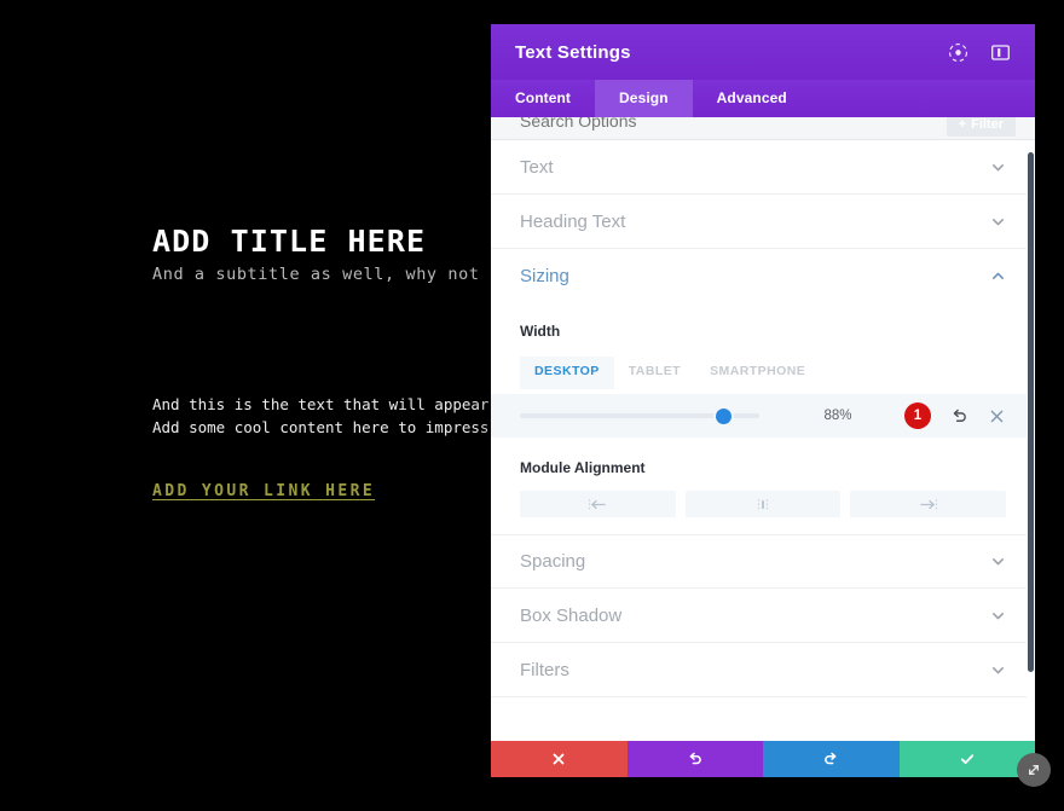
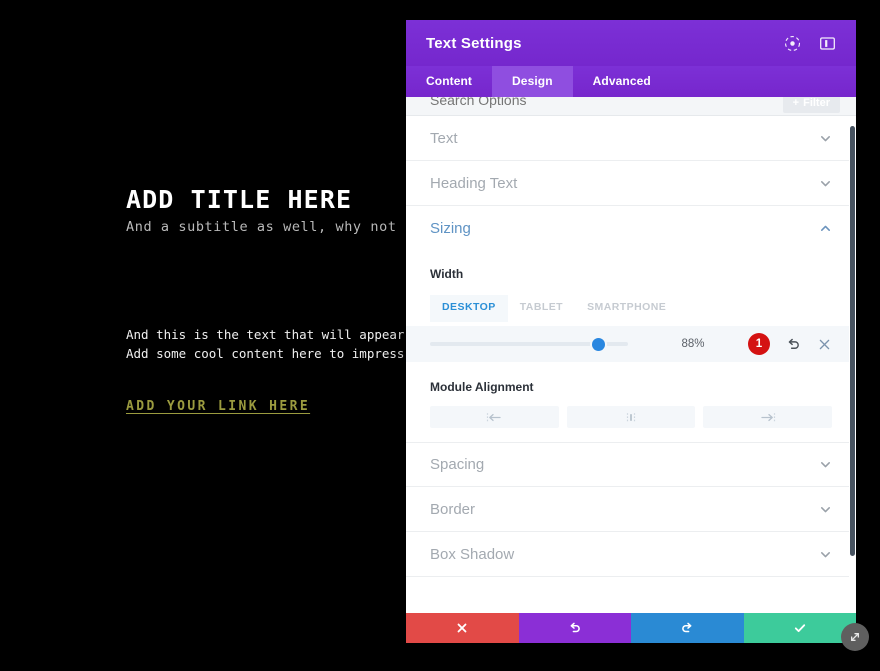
  ADD TITLE HERE
  And a subtitle as well, why not
  And this is the text that will appear
  Add some cool content here to impress
  ADD YOUR LINK HERE
  Text Settings
  Content
  Design
  Advanced
  Search Options
  Filter
  Text
  Heading Text
  Sizing
  Width
  DESKTOP
  TABLET
  SMARTPHONE
  88%
  1
  Module Alignment
  Spacing
+ Border
  Box Shadow
- Filters
